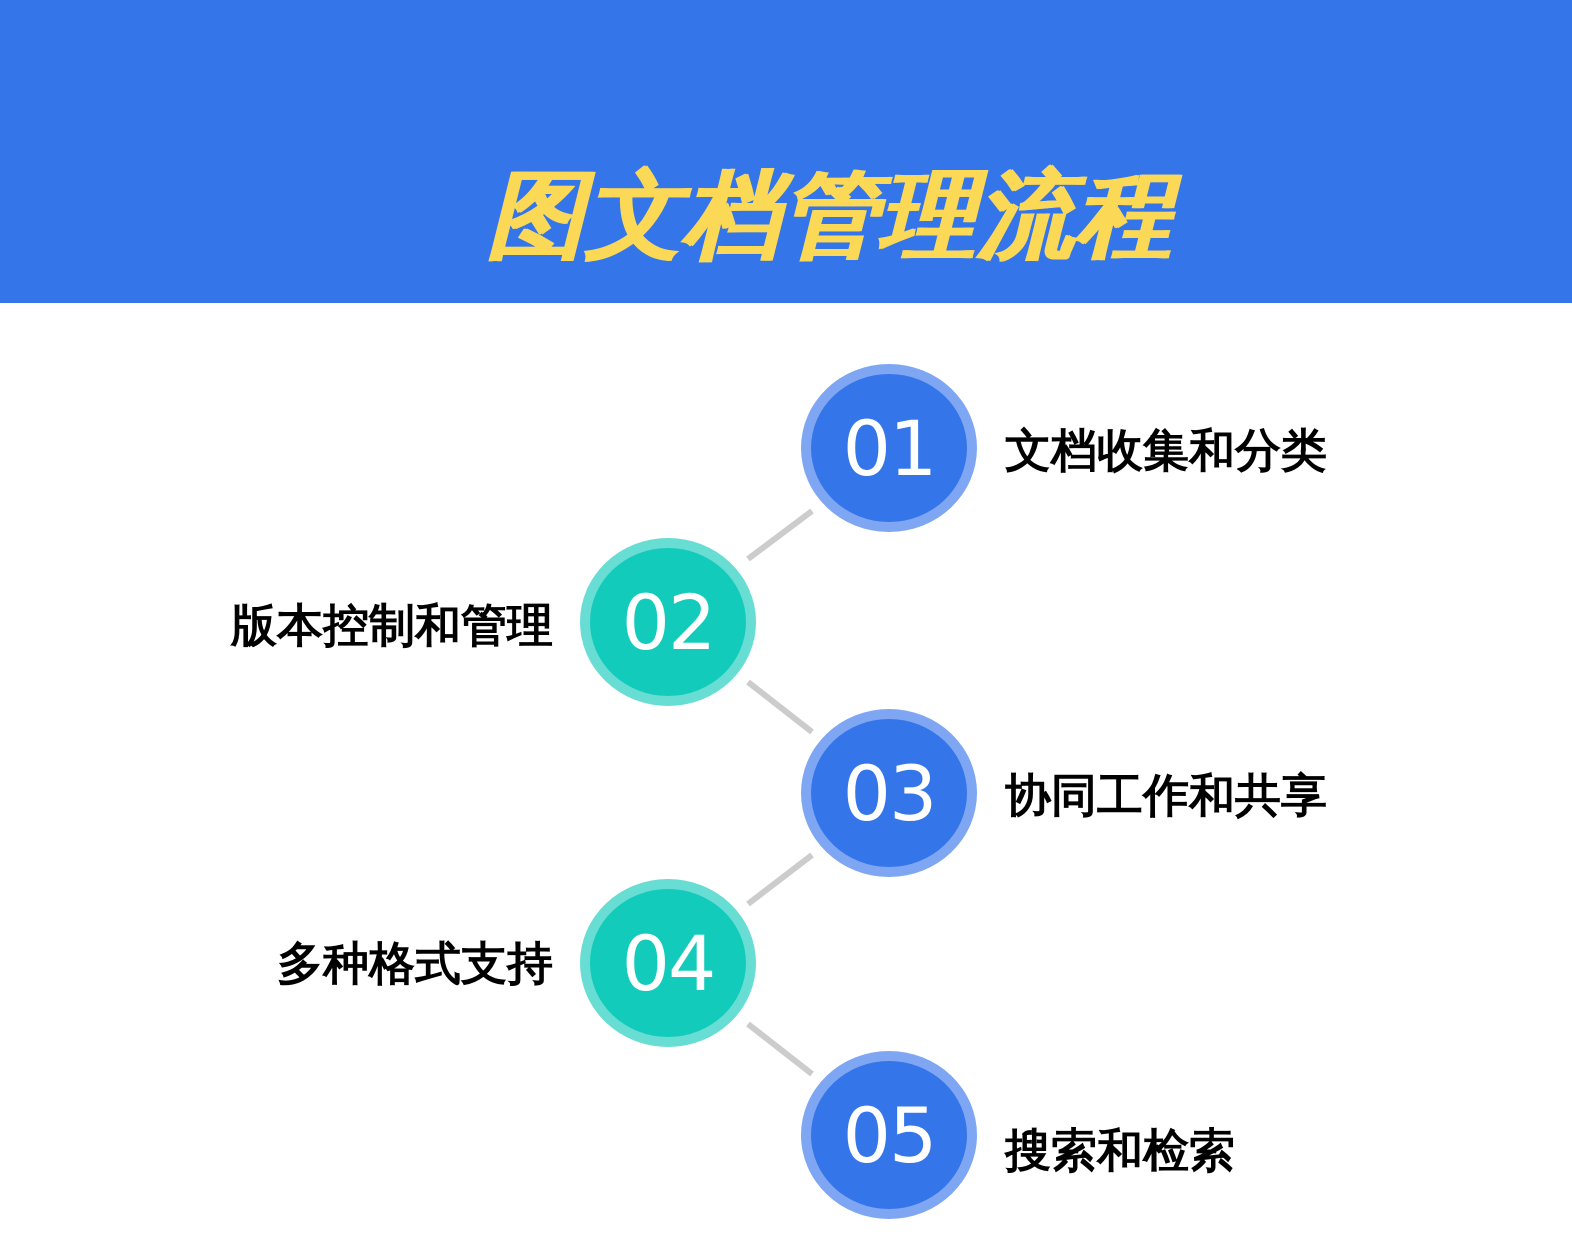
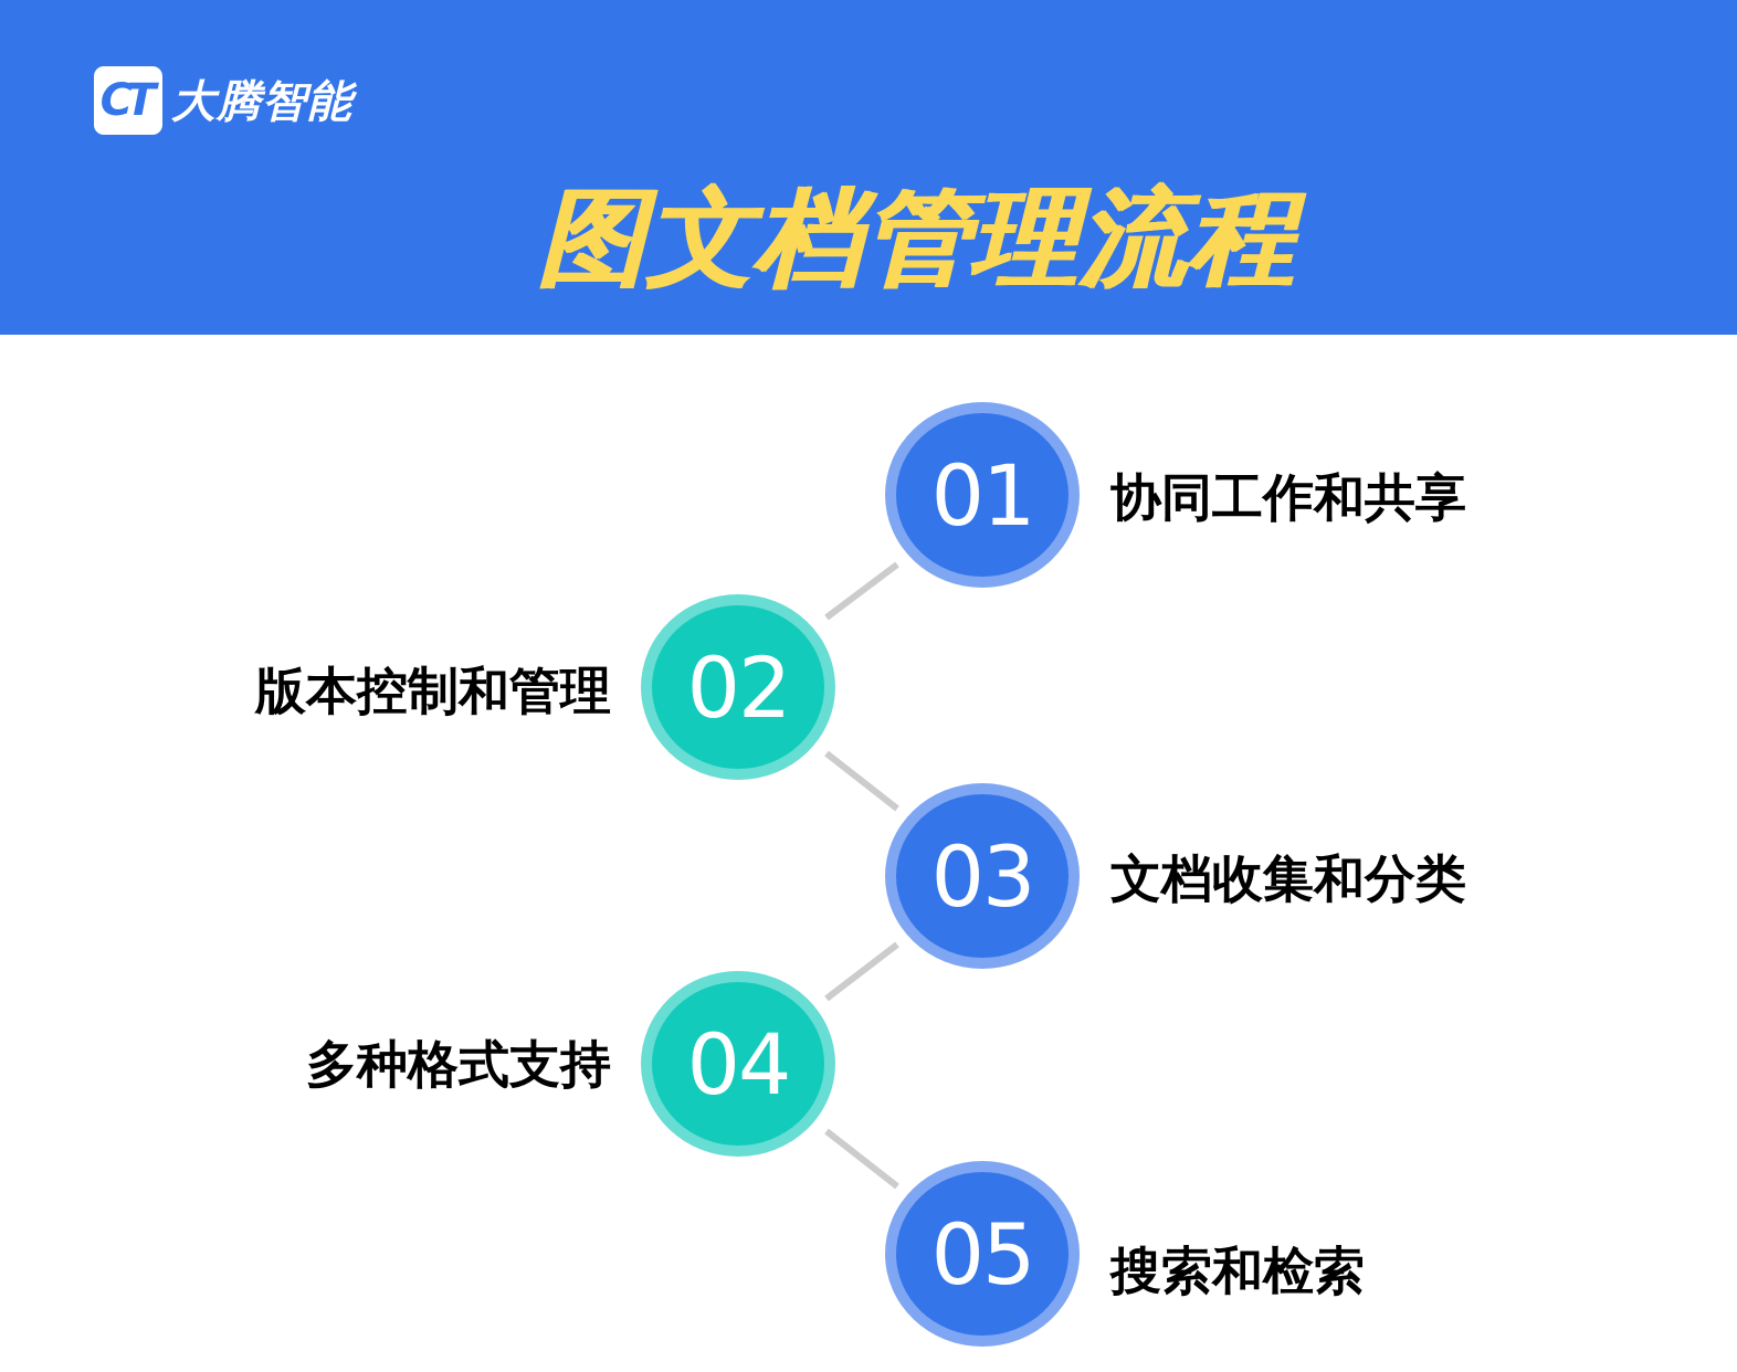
+ CT
+ 大腾智能
  图文档管理流程
  01
- 文档收集和分类
+ 协同工作和共享
  02
  版本控制和管理
  03
- 协同工作和共享
+ 文档收集和分类
  04
  多种格式支持
  05
  搜索和检索
